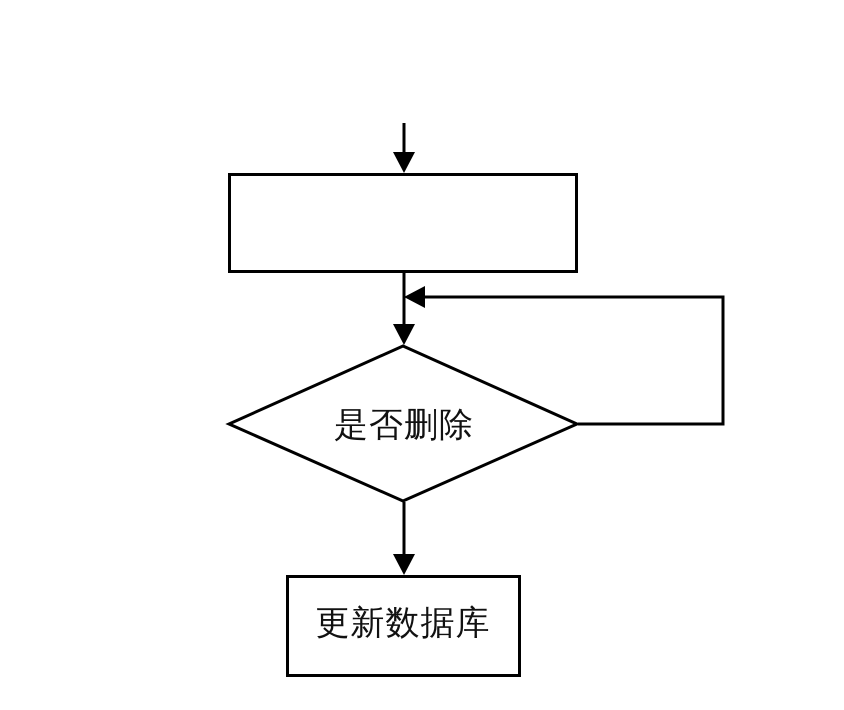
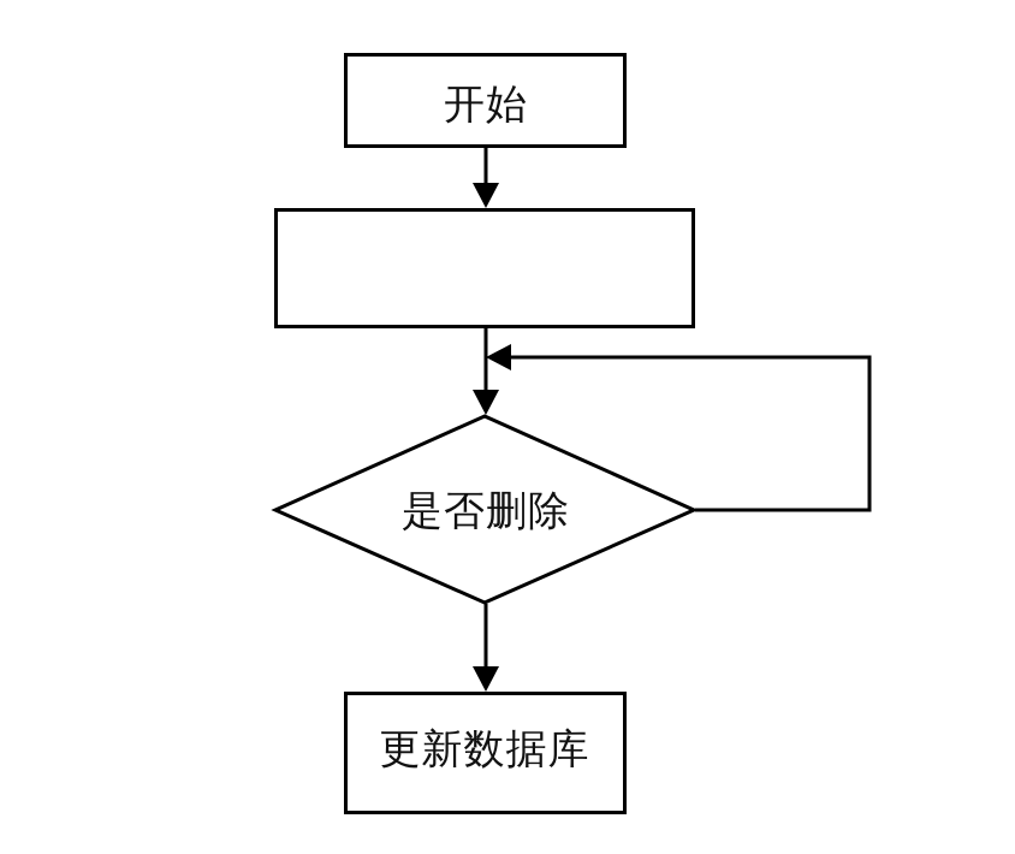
+ 开始
  是否删除
  更新数据库
